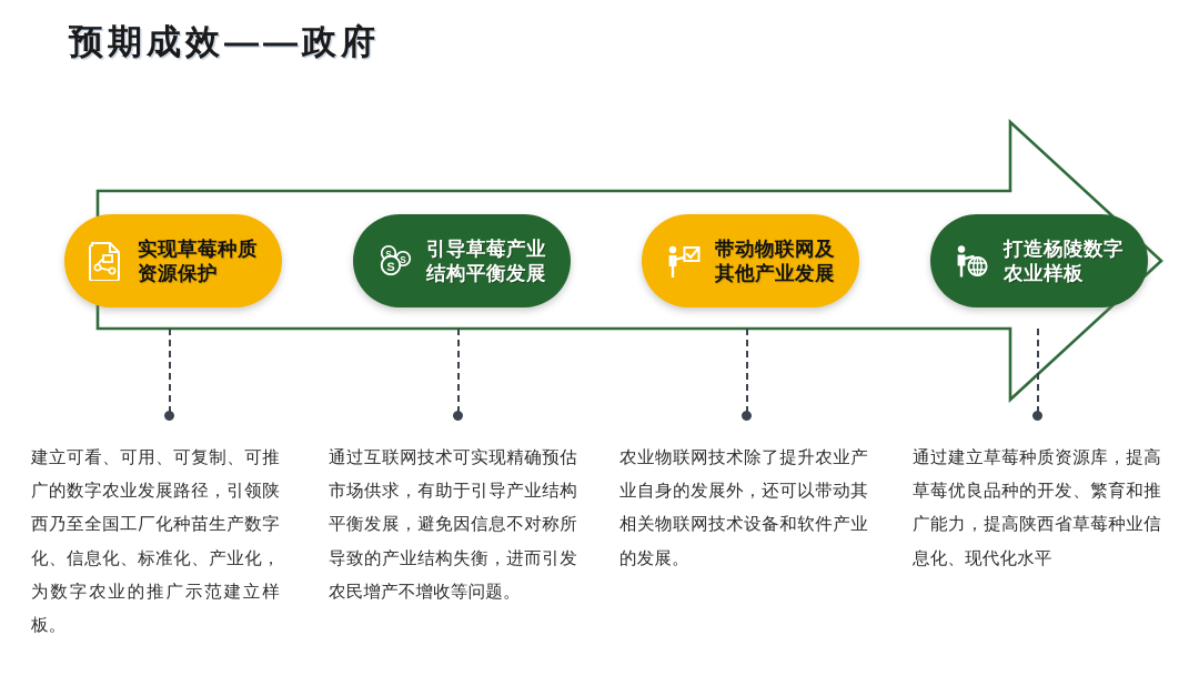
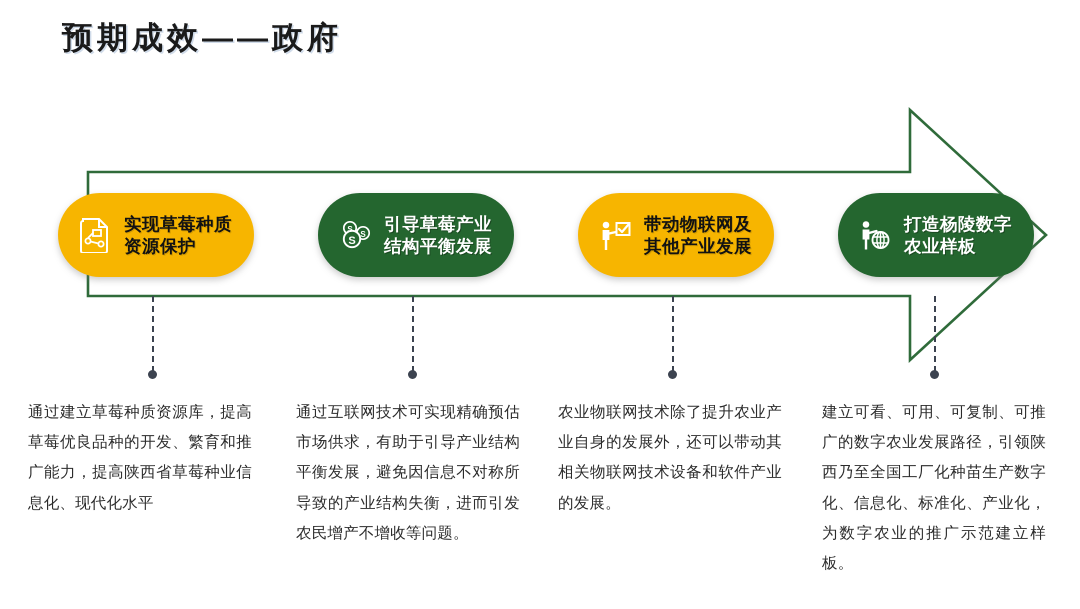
  预期成效——政府
  实现草莓种质
  资源保护
  S
  S
  S
  引导草莓产业
  结构平衡发展
  带动物联网及
  其他产业发展
  打造杨陵数字
  农业样板
- 建立可看、可用、可复制、可推广的数字农业发展路径，引领陕西乃至全国工厂化种苗生产数字化、信息化、标准化、产业化，为数字农业的推广示范建立样板。
+ 通过建立草莓种质资源库，提高草莓优良品种的开发、繁育和推广能力，提高陕西省草莓种业信息化、现代化水平
  通过互联网技术可实现精确预估市场供求，有助于引导产业结构平衡发展，避免因信息不对称所导致的产业结构失衡，进而引发农民增产不增收等问题。
  农业物联网技术除了提升农业产业自身的发展外，还可以带动其相关物联网技术设备和软件产业的发展。
- 通过建立草莓种质资源库，提高草莓优良品种的开发、繁育和推广能力，提高陕西省草莓种业信息化、现代化水平
+ 建立可看、可用、可复制、可推广的数字农业发展路径，引领陕西乃至全国工厂化种苗生产数字化、信息化、标准化、产业化，为数字农业的推广示范建立样板。
